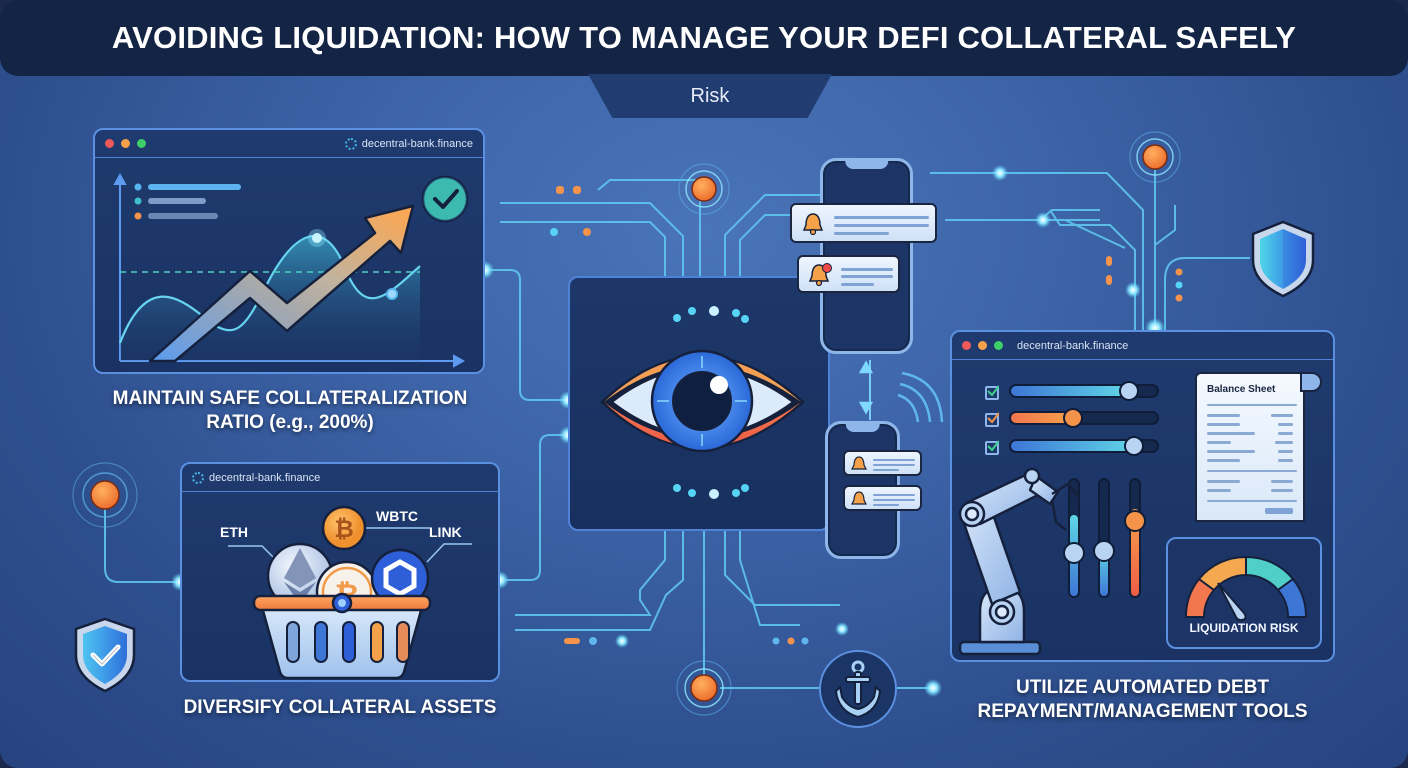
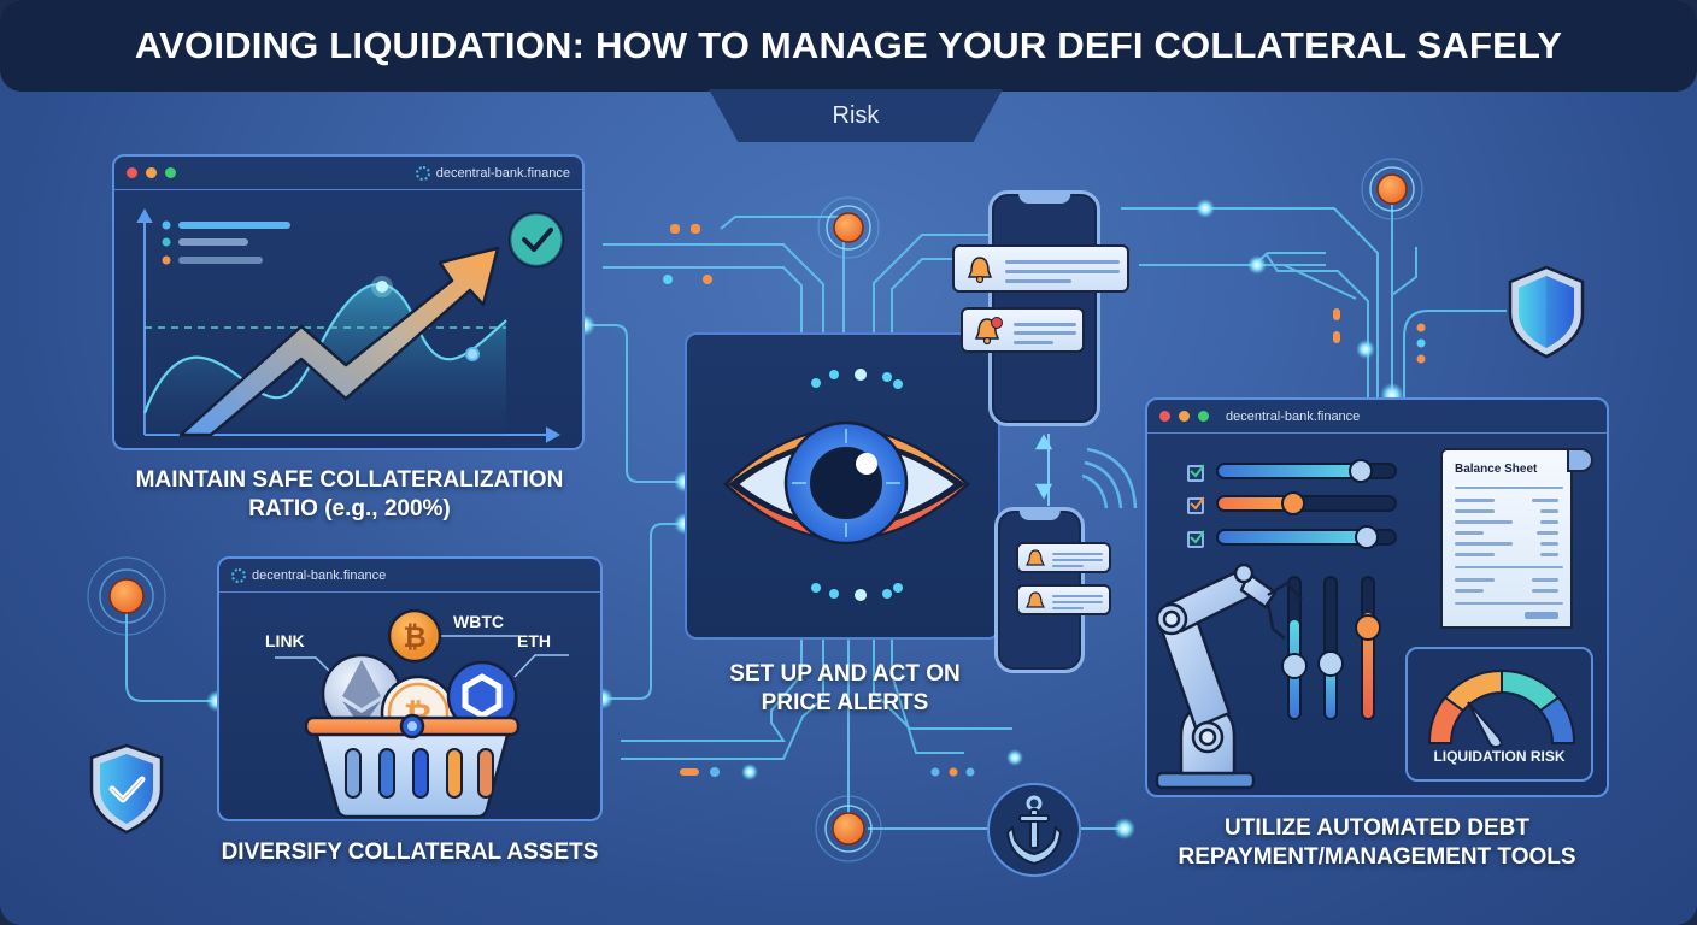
  AVOIDING LIQUIDATION: HOW TO MANAGE YOUR DEFI COLLATERAL SAFELY
  Risk
  decentral-bank.finance
  MAINTAIN SAFE COLLATERALIZATION
  RATIO (e.g., 200%)
  decentral-bank.finance
  ₿
- ETH
+ LINK
  WBTC
- LINK
+ ETH
  DIVERSIFY COLLATERAL ASSETS
+ SET UP AND ACT ON
+ PRICE ALERTS
  decentral-bank.finance
  Balance Sheet
  LIQUIDATION RISK
  UTILIZE AUTOMATED DEBT
  REPAYMENT/MANAGEMENT TOOLS
